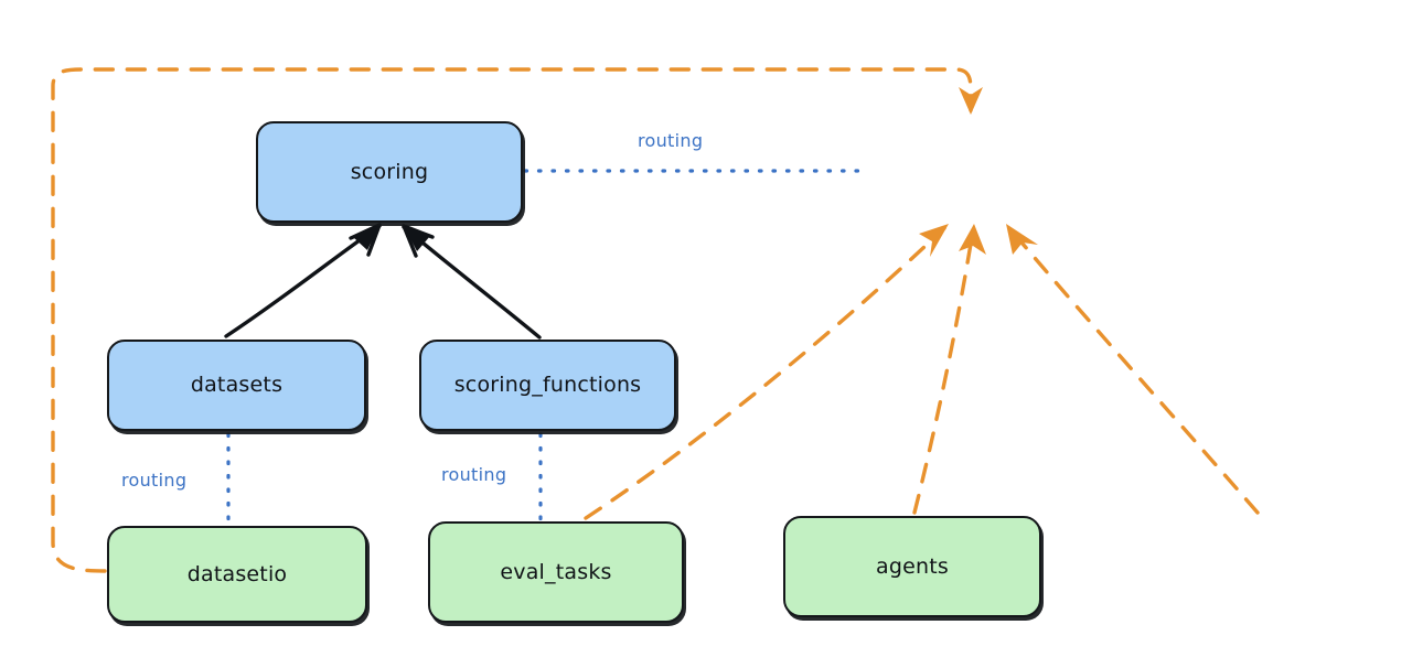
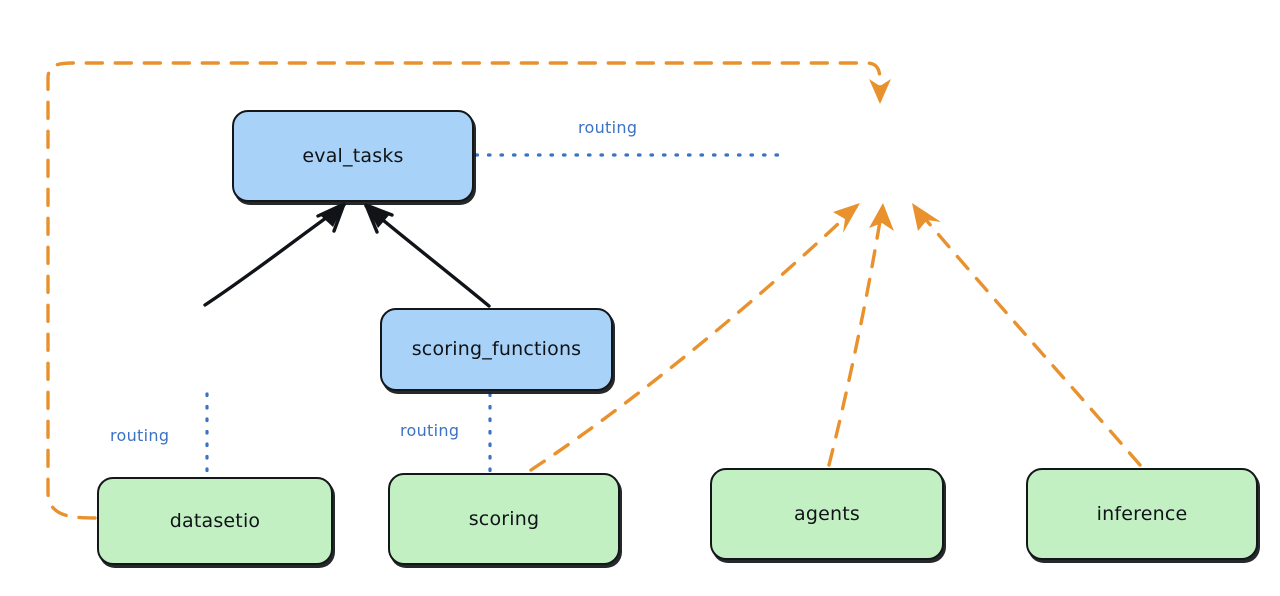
- scoring
+ eval_tasks
- datasets
  scoring_functions
  datasetio
- eval_tasks
+ scoring
  agents
+ inference
  routing
  routing
  routing
